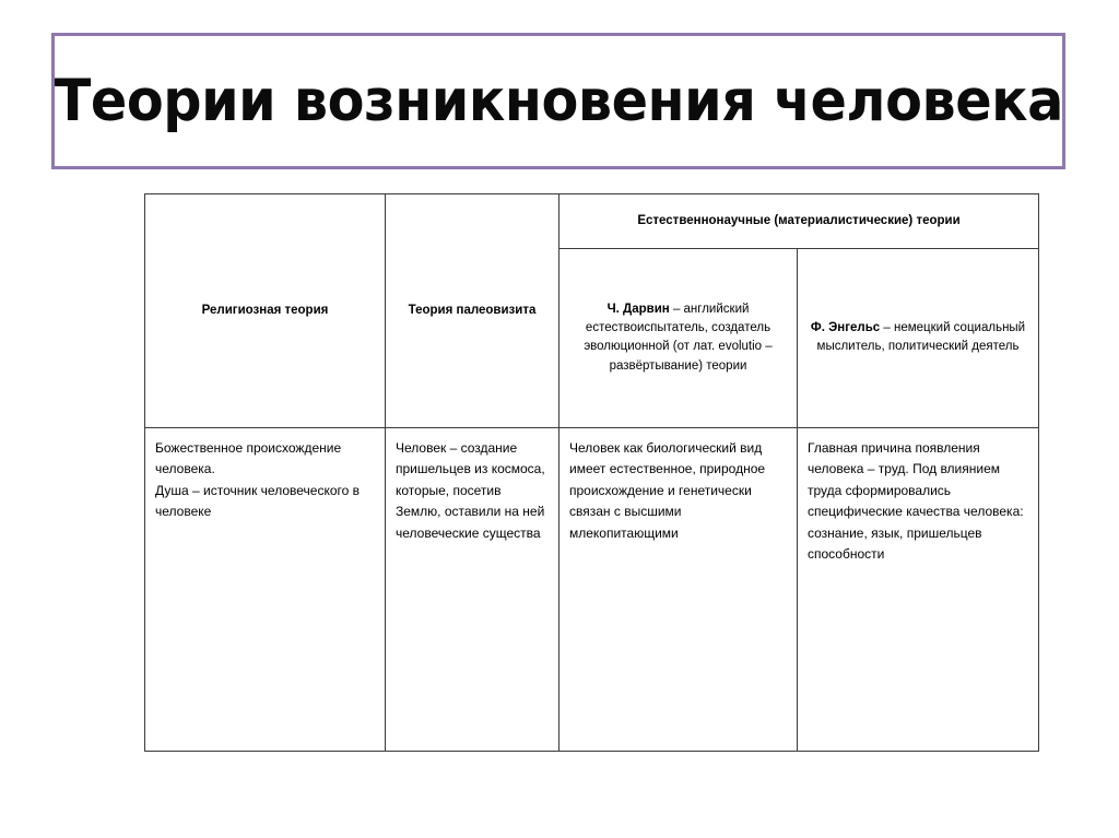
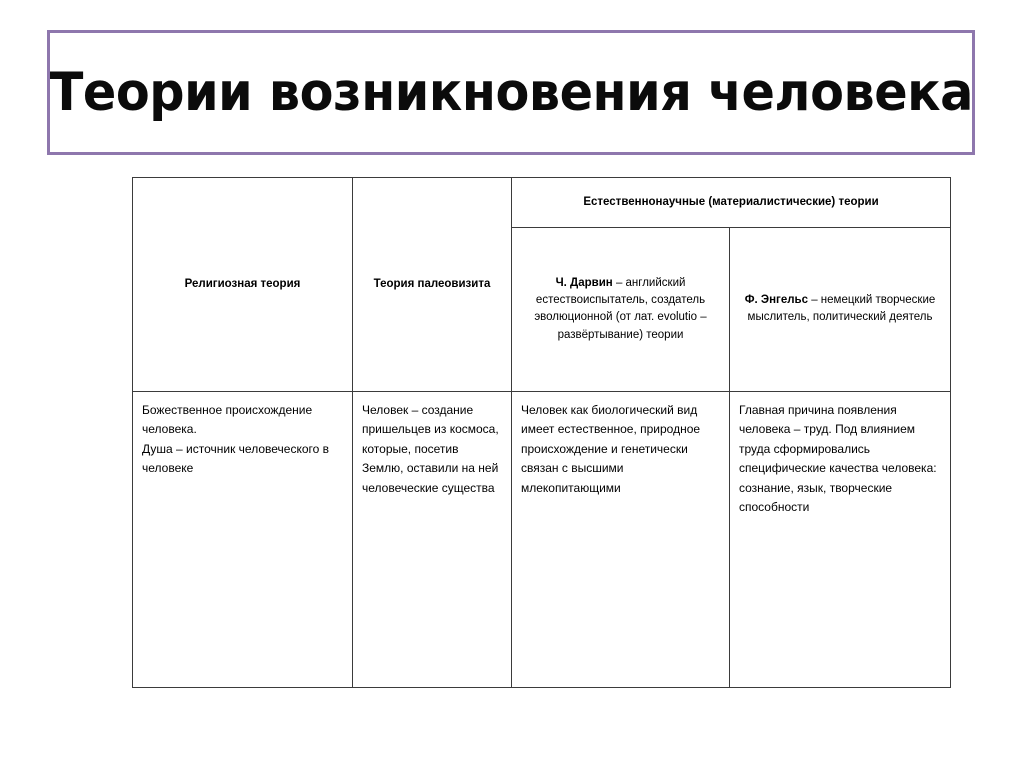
  Теории возникновения человека
  Религиозная теория	Теория палеовизита	Естественнонаучные (материалистические) теории
- Ч. Дарвин – английский естествоиспытатель, создатель эволюционной (от лат. evolutio – развёртывание) теории	Ф. Энгельс – немецкий социальный мыслитель, политический деятель
+ Ч. Дарвин – английский естествоиспытатель, создатель эволюционной (от лат. evolutio – развёртывание) теории	Ф. Энгельс – немецкий творческие мыслитель, политический деятель
- Божественное происхождение человека. Душа – источник человеческого в человеке	Человек – создание пришельцев из космоса, которые, посетив Землю, оставили на ней человеческие существа	Человек как биологический вид имеет естественное, природное происхождение и генетически связан с высшими млекопитающими	Главная причина появления человека – труд. Под влиянием труда сформировались специфические качества человека: сознание, язык, пришельцев способности
+ Божественное происхождение человека. Душа – источник человеческого в человеке	Человек – создание пришельцев из космоса, которые, посетив Землю, оставили на ней человеческие существа	Человек как биологический вид имеет естественное, природное происхождение и генетически связан с высшими млекопитающими	Главная причина появления человека – труд. Под влиянием труда сформировались специфические качества человека: сознание, язык, творческие способности
